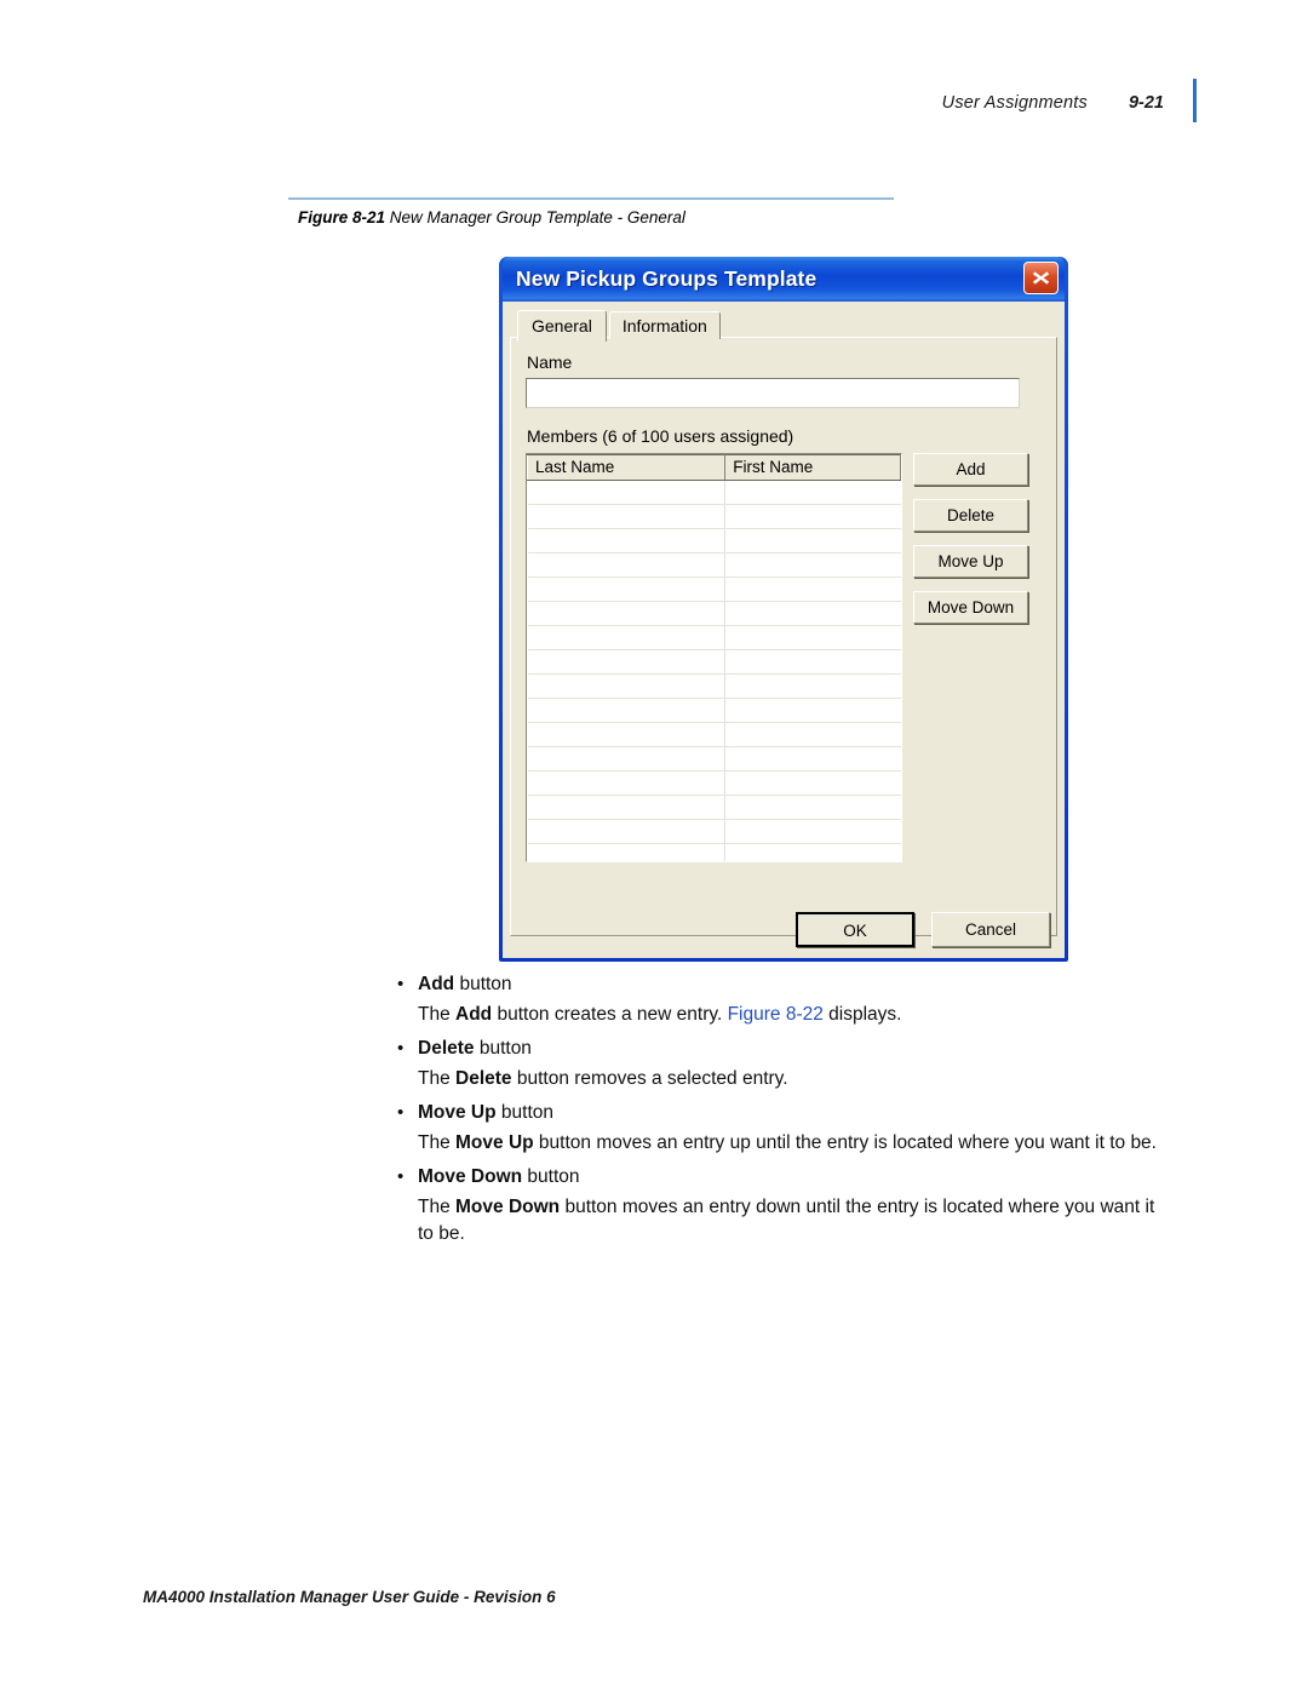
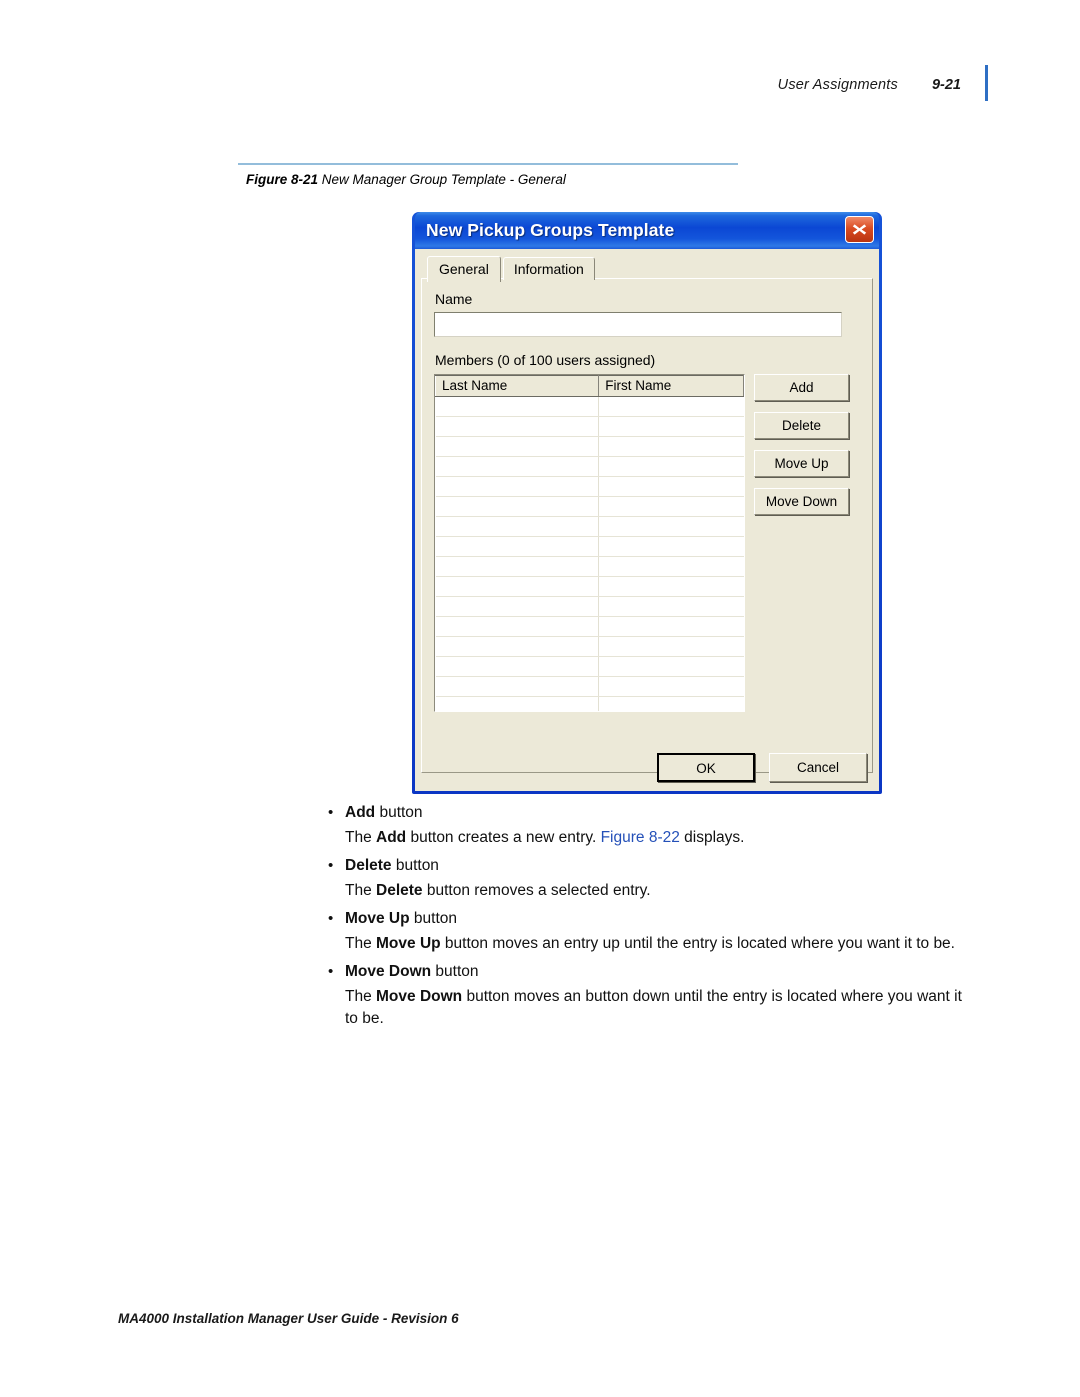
  User Assignments
  9-21
  Figure 8-21 New Manager Group Template - General
  New Pickup Groups Template
  General
  Information
  Name
- Members (6 of 100 users assigned)
+ Members (0 of 100 users assigned)
  Last Name	First Name
  Add
  Delete
  Move Up
  Move Down
  OK
  Cancel
  •
  Add button
  The Add button creates a new entry. Figure 8-22 displays.
  •
  Delete button
  The Delete button removes a selected entry.
  •
  Move Up button
  The Move Up button moves an entry up until the entry is located where you want it to be.
  •
  Move Down button
- The Move Down button moves an entry down until the entry is located where you want it to be.
+ The Move Down button moves an button down until the entry is located where you want it to be.
  MA4000 Installation Manager User Guide - Revision 6
